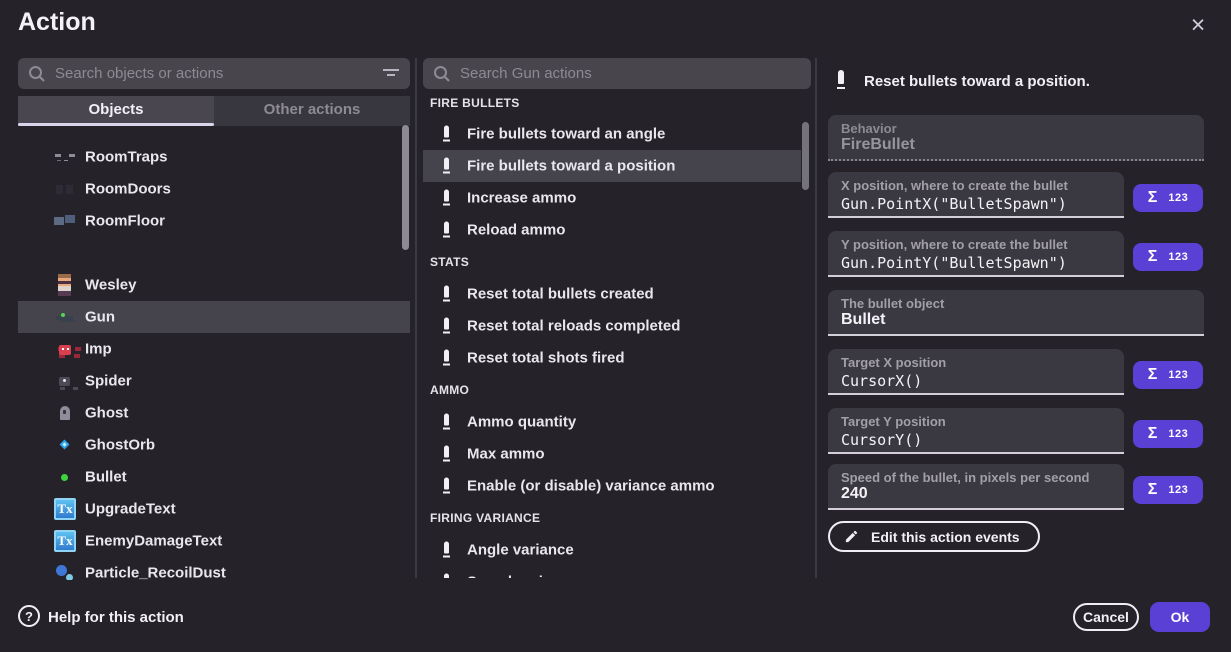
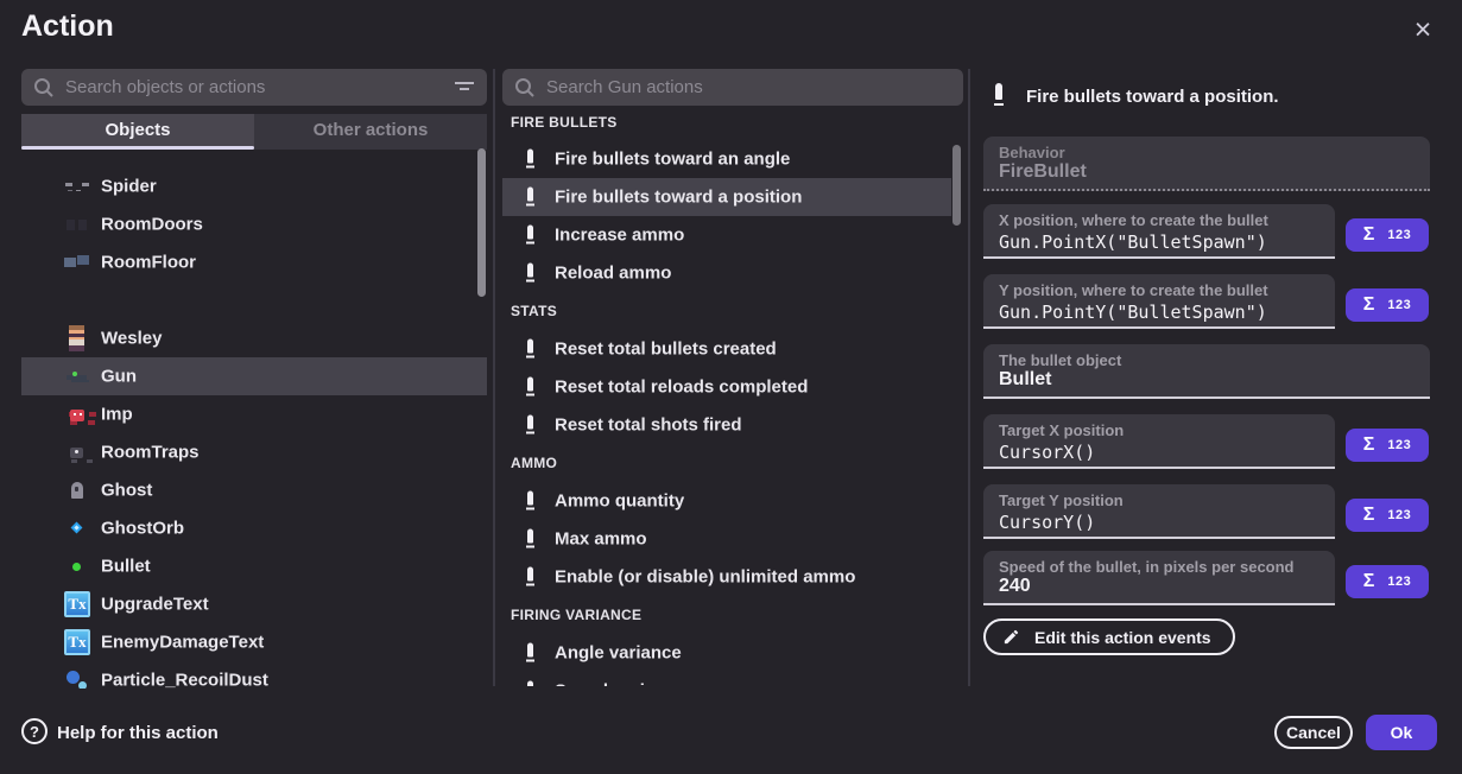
  Action
  ×
  Search objects or actions
  Objects
  Other actions
- RoomTraps
+ Spider
  RoomDoors
  RoomFloor
  Wesley
  Gun
  Imp
- Spider
+ RoomTraps
  Ghost
  GhostOrb
  Bullet
  UpgradeText
  EnemyDamageText
  Particle_RecoilDust
  Search Gun actions
  FIRE BULLETS
  Fire bullets toward an angle
  Fire bullets toward a position
  Increase ammo
  Reload ammo
  STATS
  Reset total bullets created
  Reset total reloads completed
  Reset total shots fired
  AMMO
  Ammo quantity
  Max ammo
- Enable (or disable) variance ammo
+ Enable (or disable) unlimited ammo
  FIRING VARIANCE
  Angle variance
- Reset bullets toward a position.
+ Fire bullets toward a position.
  Behavior
  FireBullet
  X position, where to create the bullet
  Gun.PointX("BulletSpawn")
  Σ
  123
  Y position, where to create the bullet
  Gun.PointY("BulletSpawn")
  Σ
  123
  The bullet object
  Bullet
  Target X position
  CursorX()
  Σ
  123
  Target Y position
  CursorY()
  Σ
  123
  Speed of the bullet, in pixels per second
  240
  Σ
  123
  Edit this action events
  ?
  Help for this action
  Cancel
  Ok
